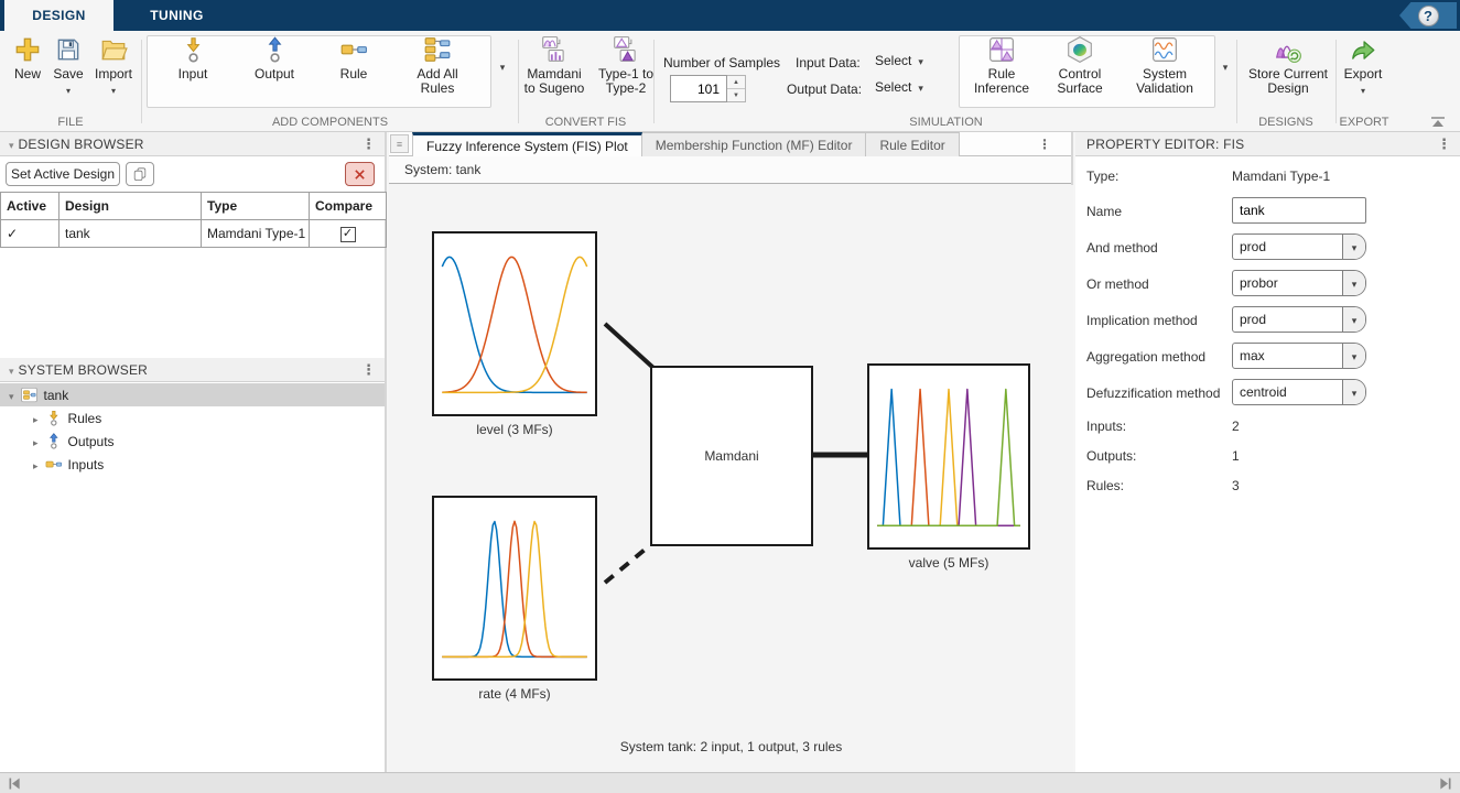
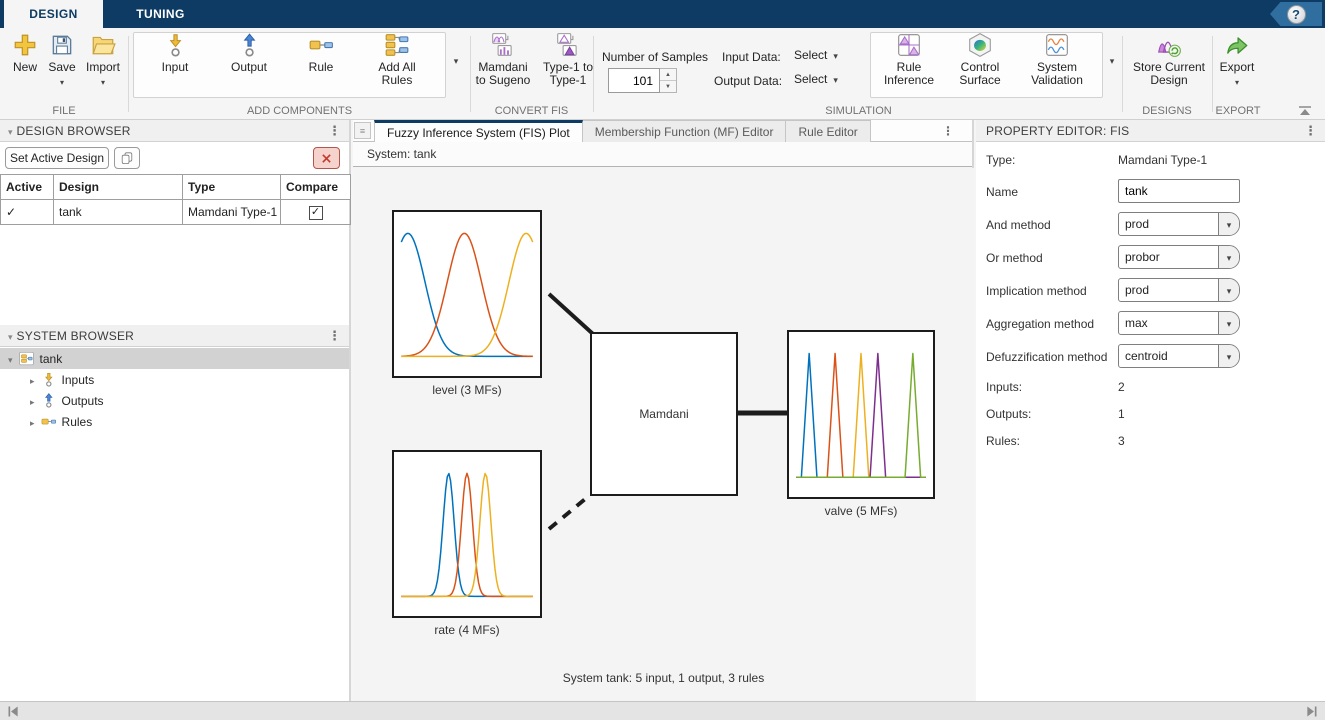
  DESIGN
  TUNING
  ?
  New
  Save
  Import
  FILE
  Input
  Output
  Rule
  Add All Rules
  ADD COMPONENTS
  Mamdani to Sugeno
- Type-1 to Type-2
+ Type-1 to Type-1
  CONVERT FIS
  Number of Samples
  101
  Input Data:
  Select
  Output Data:
  Select
  Rule Inference
  Control Surface
  System Validation
  SIMULATION
  Store Current Design
  DESIGNS
  Export
  EXPORT
  DESIGN BROWSER
  Set Active Design
  Active	Design	Type	Compare
  ✓	tank	Mamdani Type-1	✓
  SYSTEM BROWSER
  tank
- Rules
+ Inputs
  Outputs
- Inputs
+ Rules
  Fuzzy Inference System (FIS) Plot
  Membership Function (MF) Editor
  Rule Editor
  System: tank
  level (3 MFs)
  rate (4 MFs)
  Mamdani
  valve (5 MFs)
- System tank: 2 input, 1 output, 3 rules
+ System tank: 5 input, 1 output, 3 rules
  PROPERTY EDITOR: FIS
  Type:
  Mamdani Type-1
  Name
  tank
  And method
  prod
  Or method
  probor
  Implication method
  prod
  Aggregation method
  max
  Defuzzification method
  centroid
  Inputs:
  2
  Outputs:
  1
  Rules:
  3
